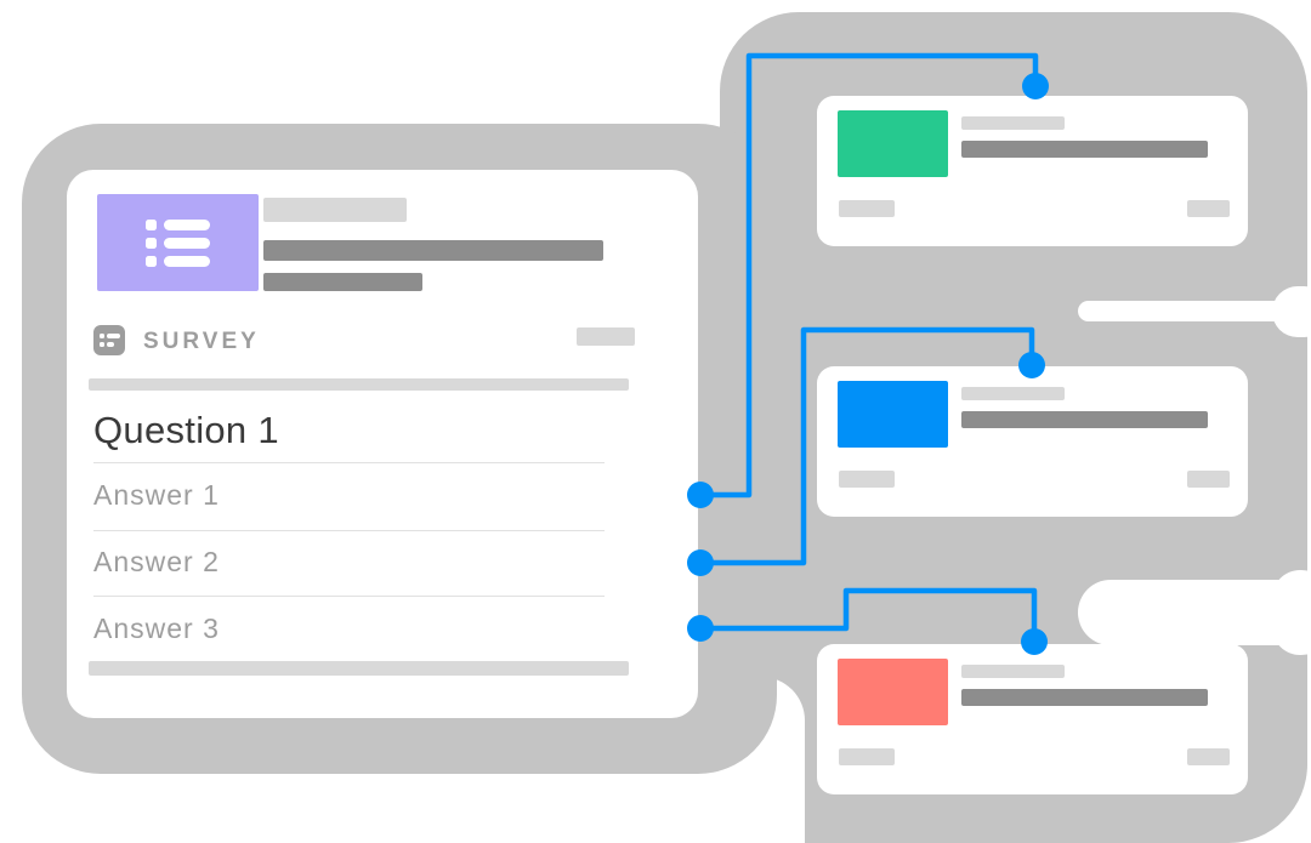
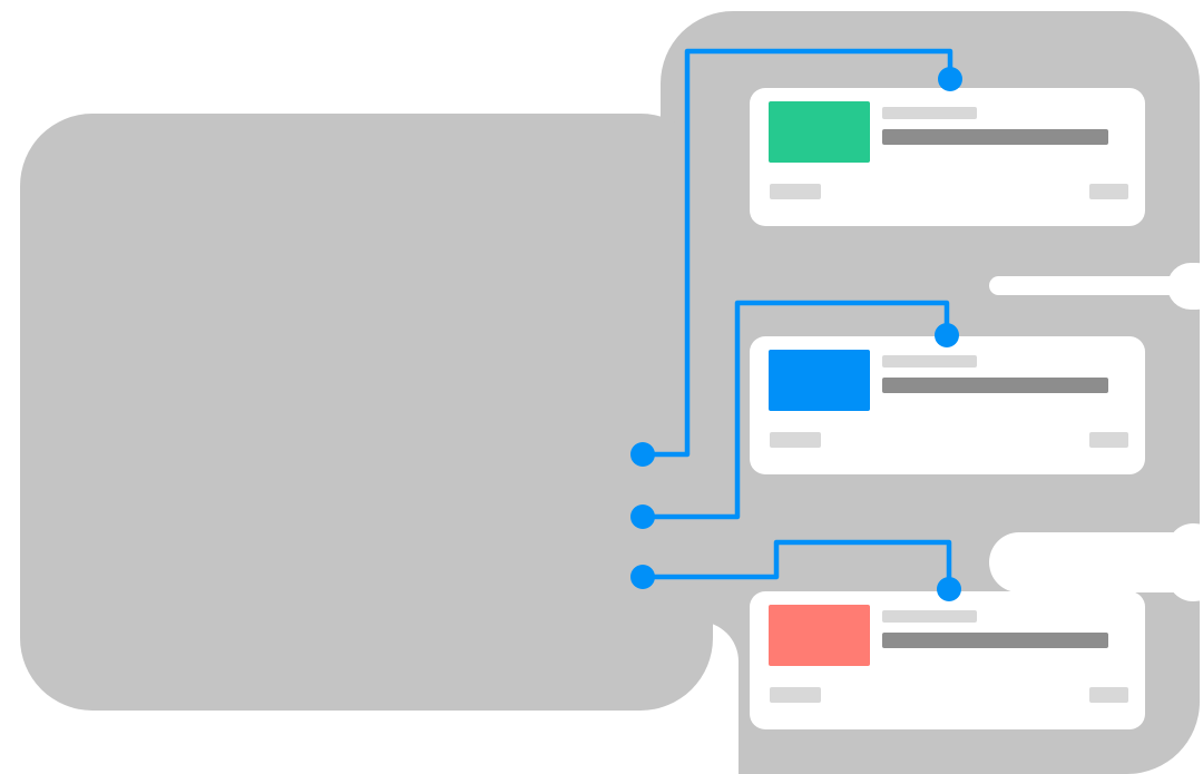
- SURVEY
- Question 1
- Answer 1
- Answer 2
- Answer 3
